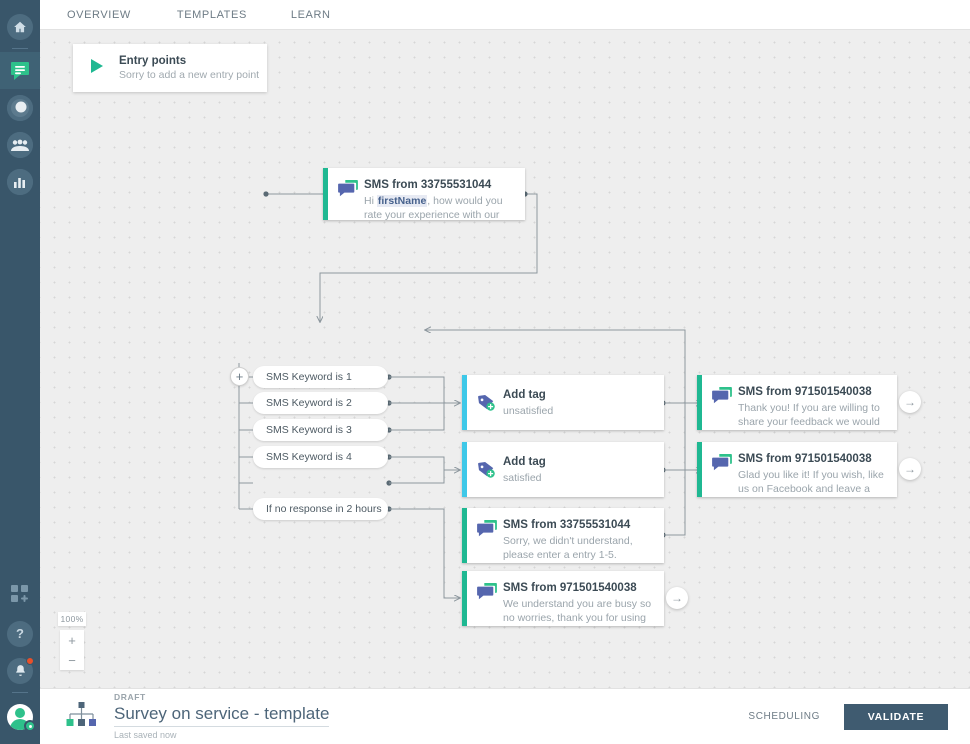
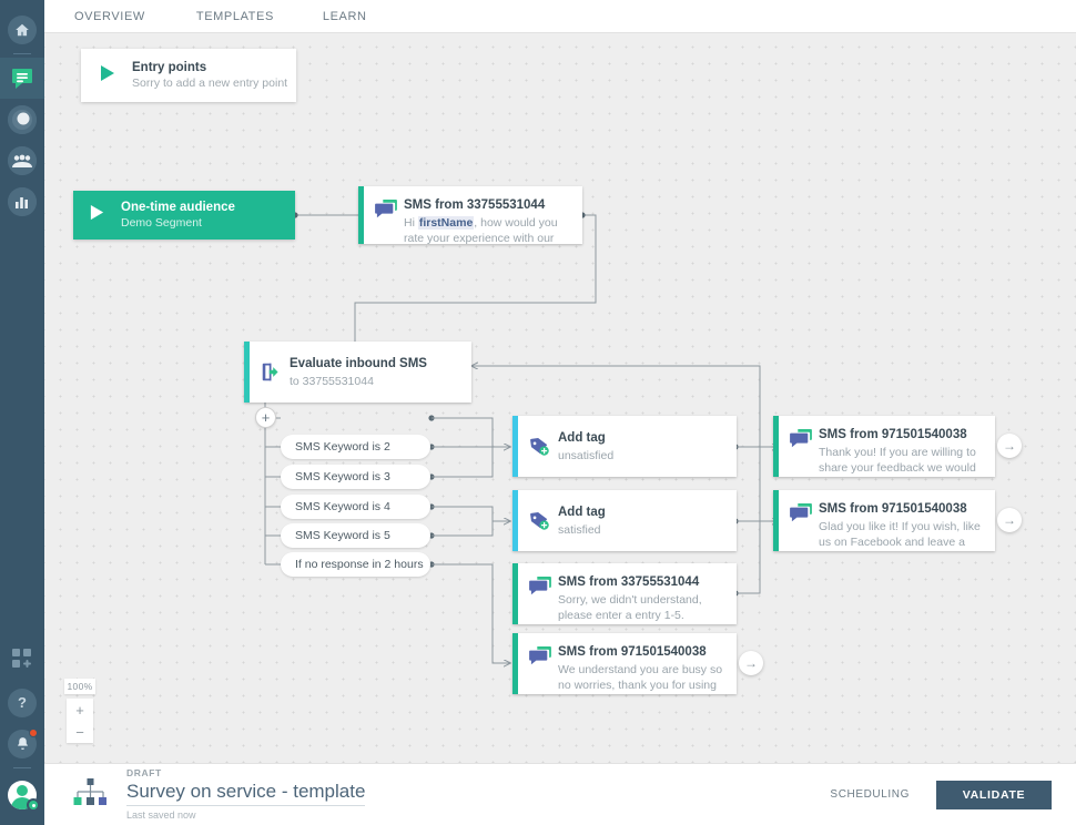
  ?
  OVERVIEW
  TEMPLATES
  LEARN
  Entry points
  Sorry to add a new entry point
+ One-time audience
+ Demo Segment
  SMS from 33755531044
+ Evaluate inbound SMS
+ to 33755531044
  +
- SMS Keyword is 1
  SMS Keyword is 2
  SMS Keyword is 3
  SMS Keyword is 4
+ SMS Keyword is 5
  If no response in 2 hours
  Add tag
  unsatisfied
  Add tag
  satisfied
  SMS from 971501540038
  SMS from 971501540038
  Glad you like it! If you wish, like us on Facebook and leave a
  SMS from 33755531044
  Sorry, we didn't understand, please enter a entry 1-5.
  SMS from 971501540038
  We understand you are busy so no worries, thank you for using
  →
  →
  →
  100%
  +
  −
  DRAFT
  Survey on service - template
  Last saved now
  SCHEDULING
  VALIDATE
